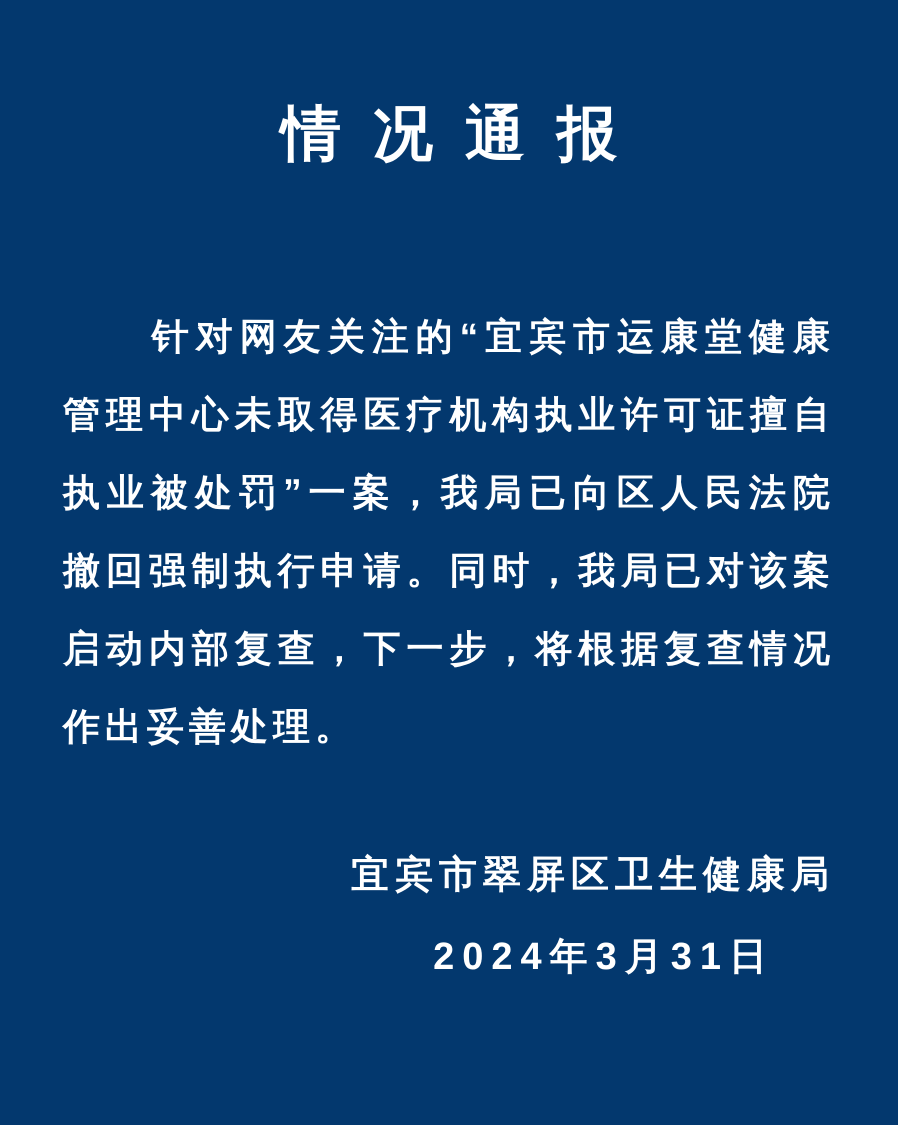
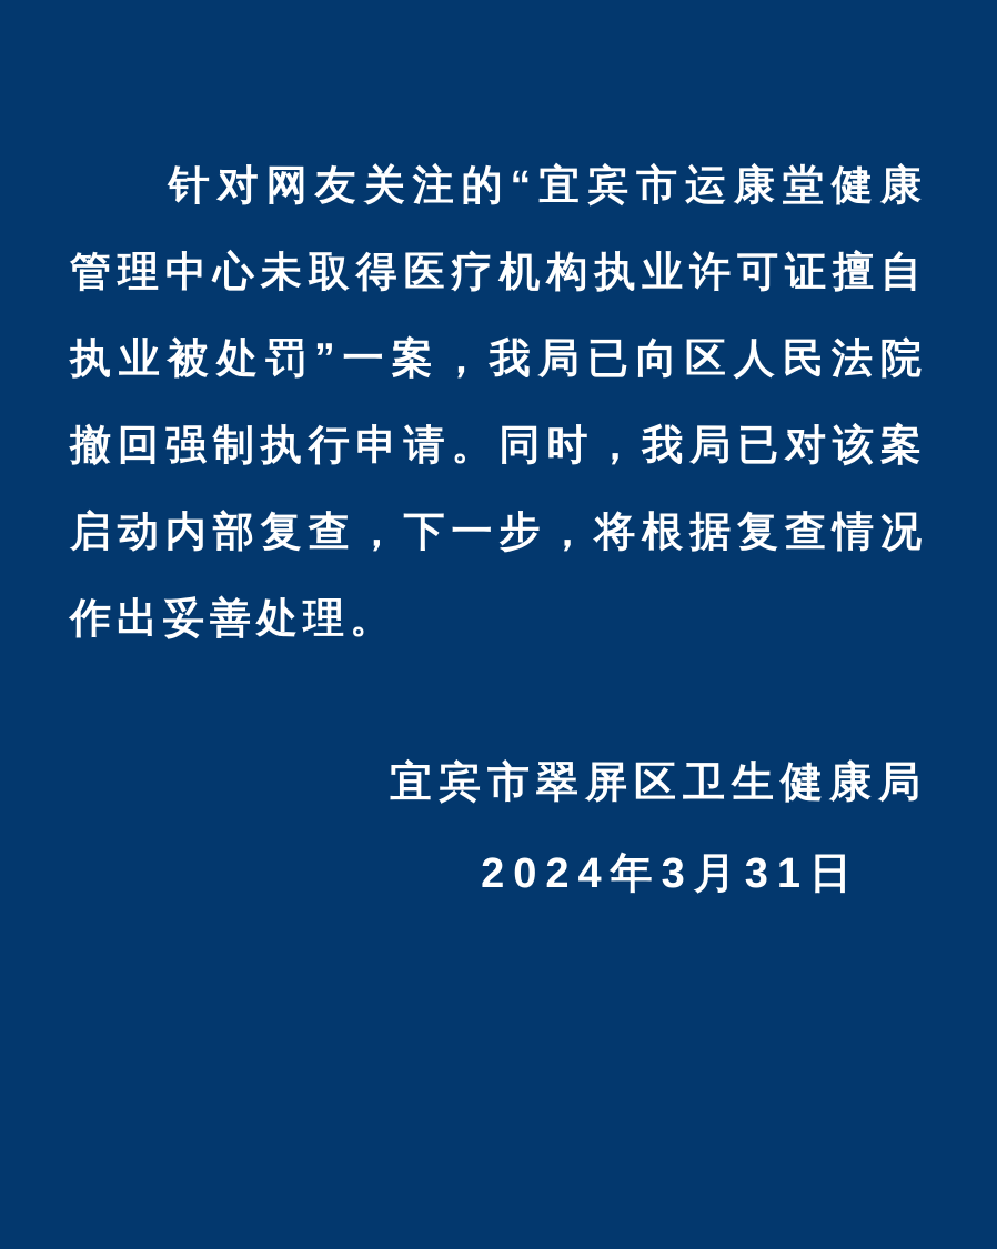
- 情况通报
  针对网友关注的“宜宾市运康堂健康管理中心未取得医疗机构执业许可证擅自执业被处罚”一案，我局已向区人民法院撤回强制执行申请。同时，我局已对该案启动内部复查，下一步，将根据复查情况作出妥善处理。
  宜宾市翠屏区卫生健康局
  2024年3月31日
